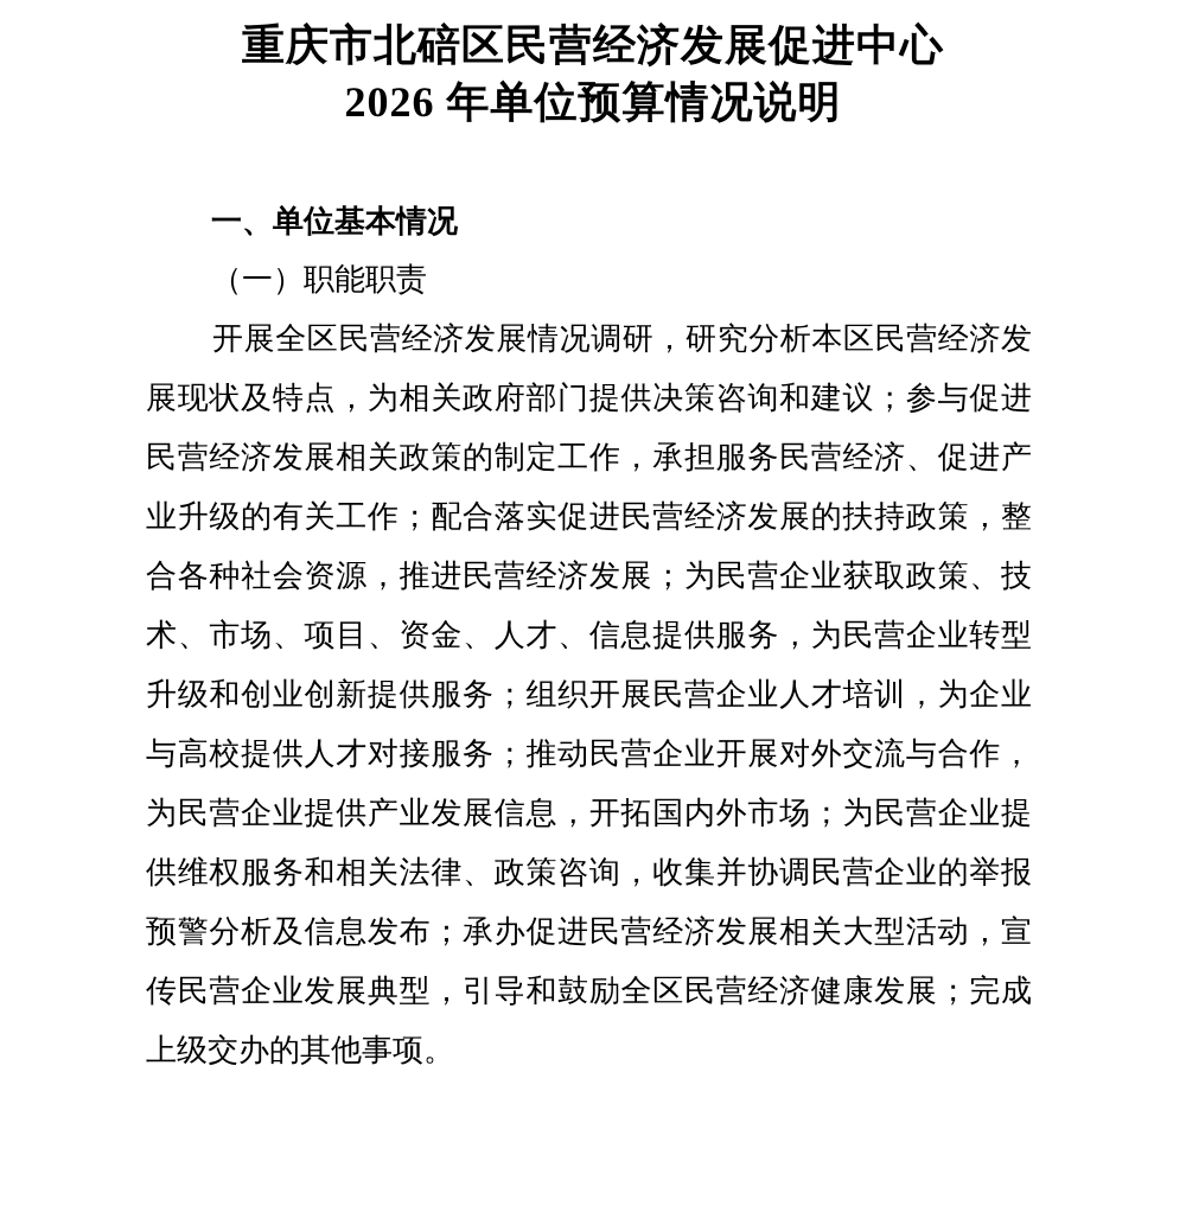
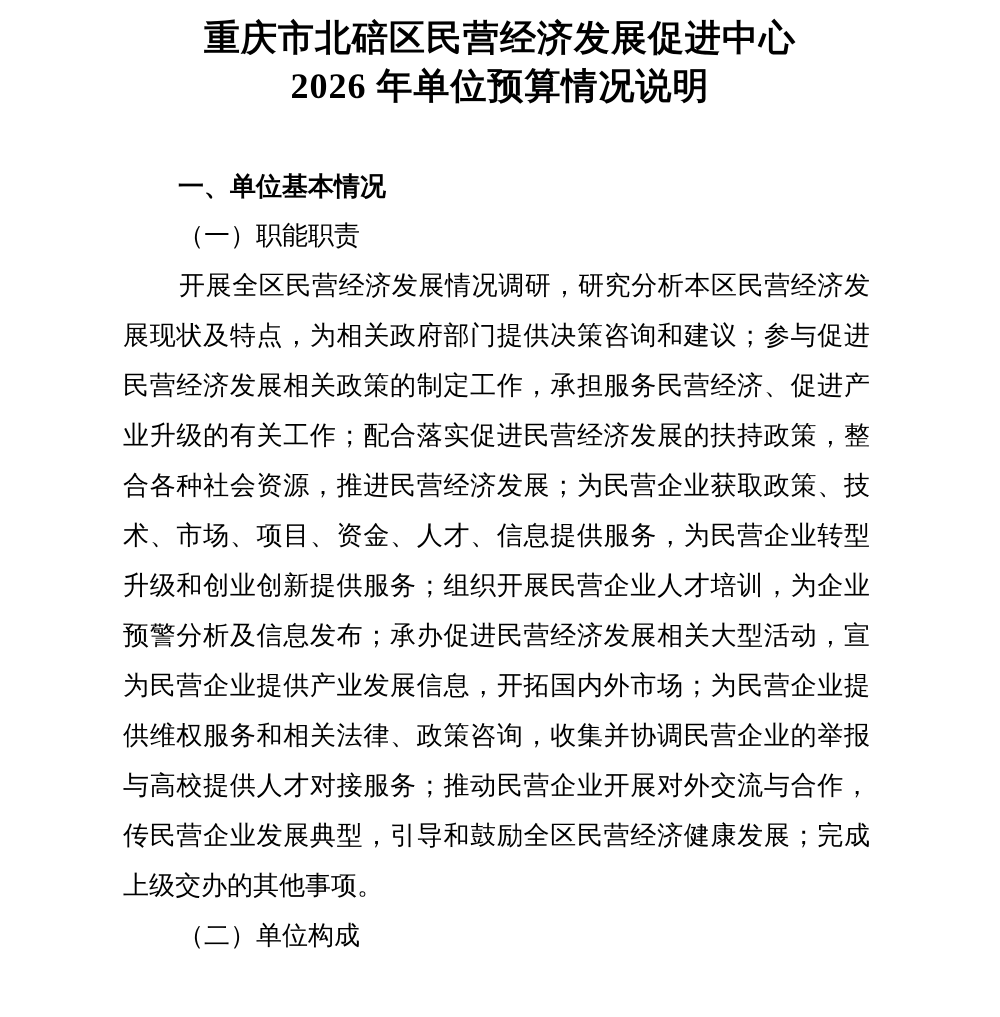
  重庆市北碚区民营经济发展促进中心
  2026 年单位预算情况说明
  一、单位基本情况
  （一）职能职责
  开展全区民营经济发展情况调研，研究分析本区民营经济发
  展现状及特点，为相关政府部门提供决策咨询和建议；参与促进
  民营经济发展相关政策的制定工作，承担服务民营经济、促进产
  业升级的有关工作；配合落实促进民营经济发展的扶持政策，整
  合各种社会资源，推进民营经济发展；为民营企业获取政策、技
  术、市场、项目、资金、人才、信息提供服务，为民营企业转型
  升级和创业创新提供服务；组织开展民营企业人才培训，为企业
- 与高校提供人才对接服务；推动民营企业开展对外交流与合作，
+ 预警分析及信息发布；承办促进民营经济发展相关大型活动，宣
  为民营企业提供产业发展信息，开拓国内外市场；为民营企业提
  供维权服务和相关法律、政策咨询，收集并协调民营企业的举报
- 预警分析及信息发布；承办促进民营经济发展相关大型活动，宣
+ 与高校提供人才对接服务；推动民营企业开展对外交流与合作，
  传民营企业发展典型，引导和鼓励全区民营经济健康发展；完成
  上级交办的其他事项。
+ （二）单位构成
